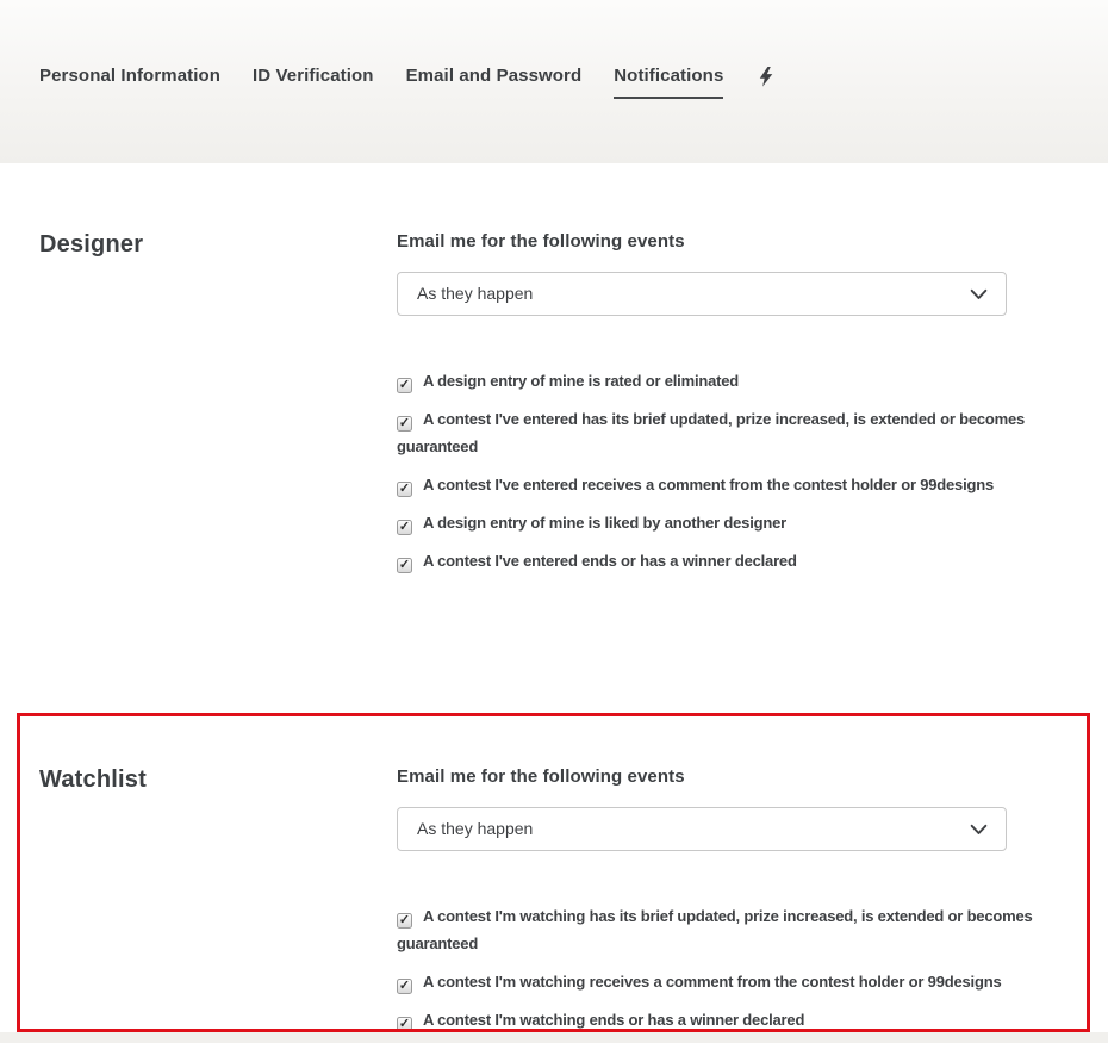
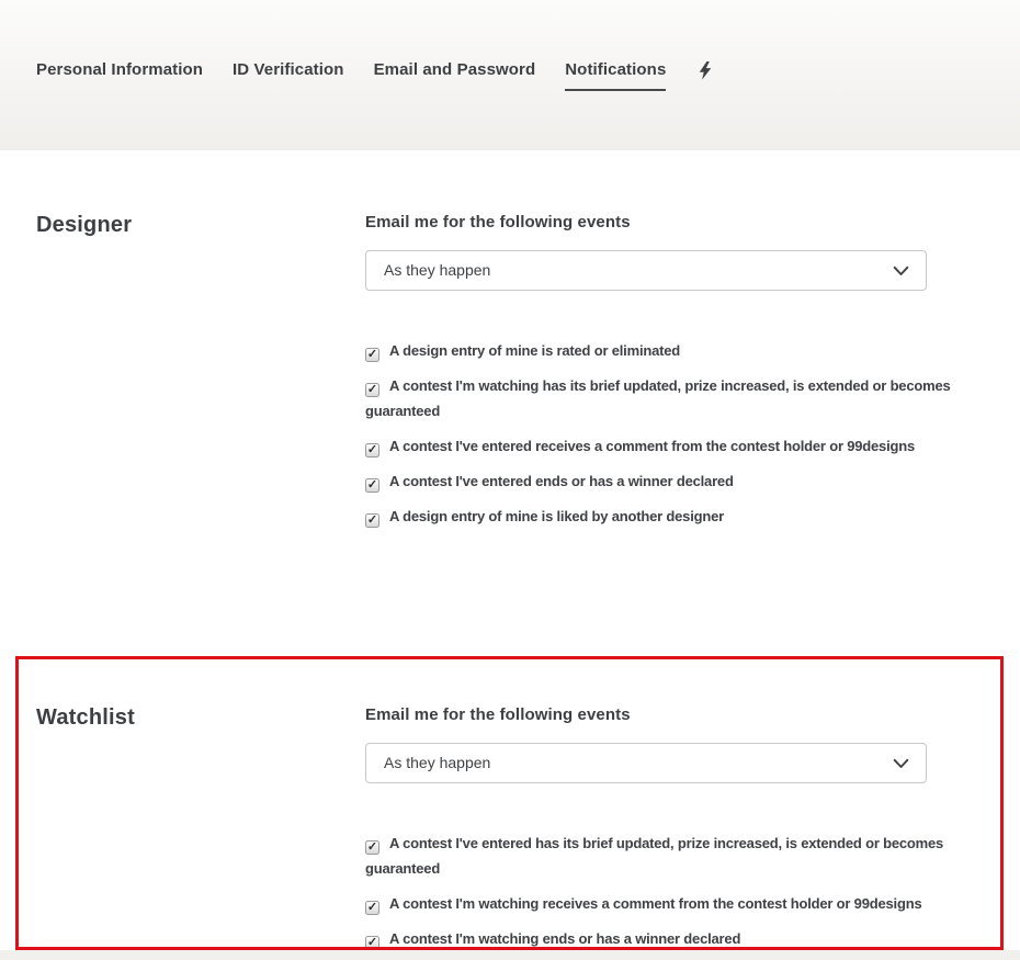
  Personal Information
  ID Verification
  Email and Password
  Notifications
  Designer
  Email me for the following events
  As they happen
  ✓
  A design entry of mine is rated or eliminated
  ✓
- A contest I've entered has its brief updated, prize increased, is extended or becomes guaranteed
+ A contest I'm watching has its brief updated, prize increased, is extended or becomes guaranteed
  ✓
  A contest I've entered receives a comment from the contest holder or 99designs
  ✓
- A design entry of mine is liked by another designer
+ A contest I've entered ends or has a winner declared
  ✓
- A contest I've entered ends or has a winner declared
+ A design entry of mine is liked by another designer
  Watchlist
  Email me for the following events
  As they happen
  ✓
- A contest I'm watching has its brief updated, prize increased, is extended or becomes guaranteed
+ A contest I've entered has its brief updated, prize increased, is extended or becomes guaranteed
  ✓
  A contest I'm watching receives a comment from the contest holder or 99designs
  ✓
  A contest I'm watching ends or has a winner declared
